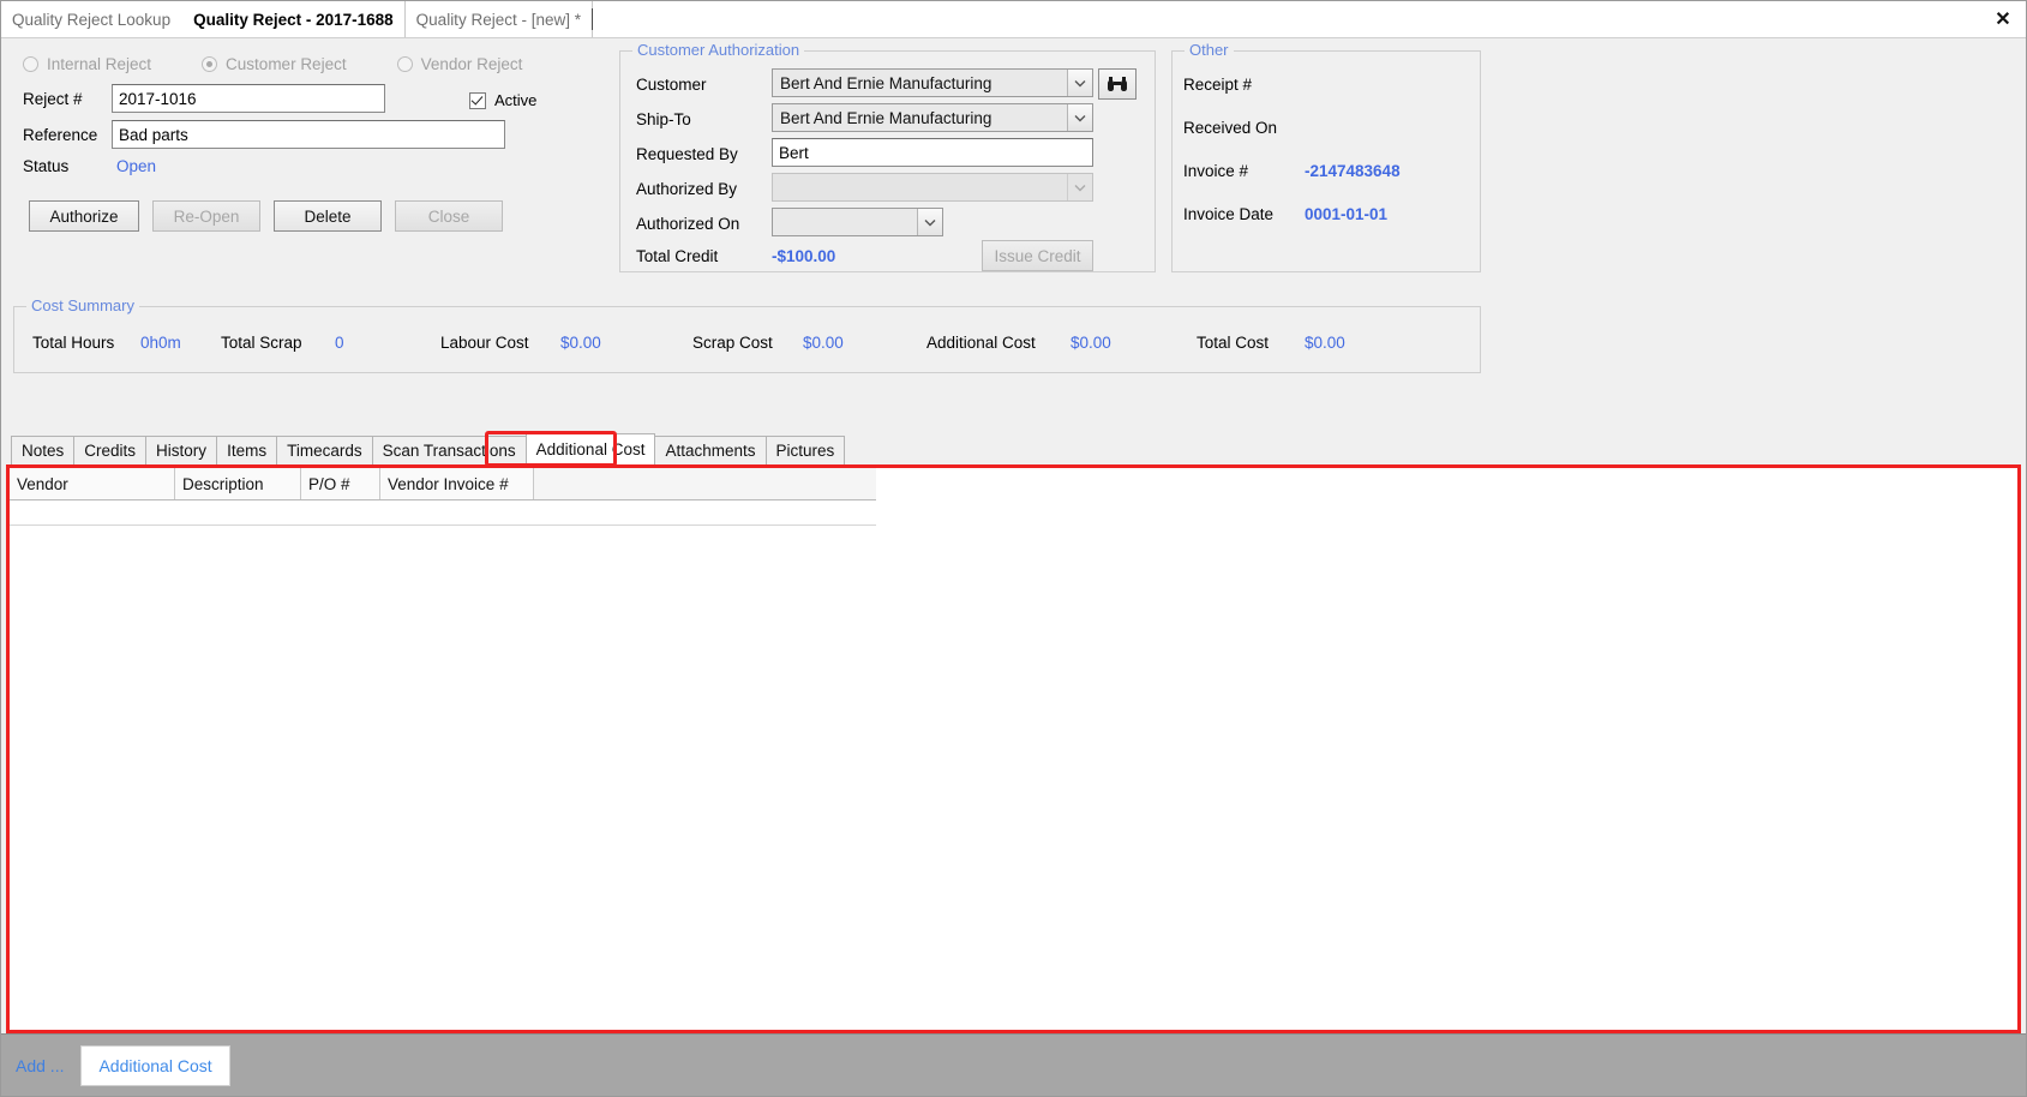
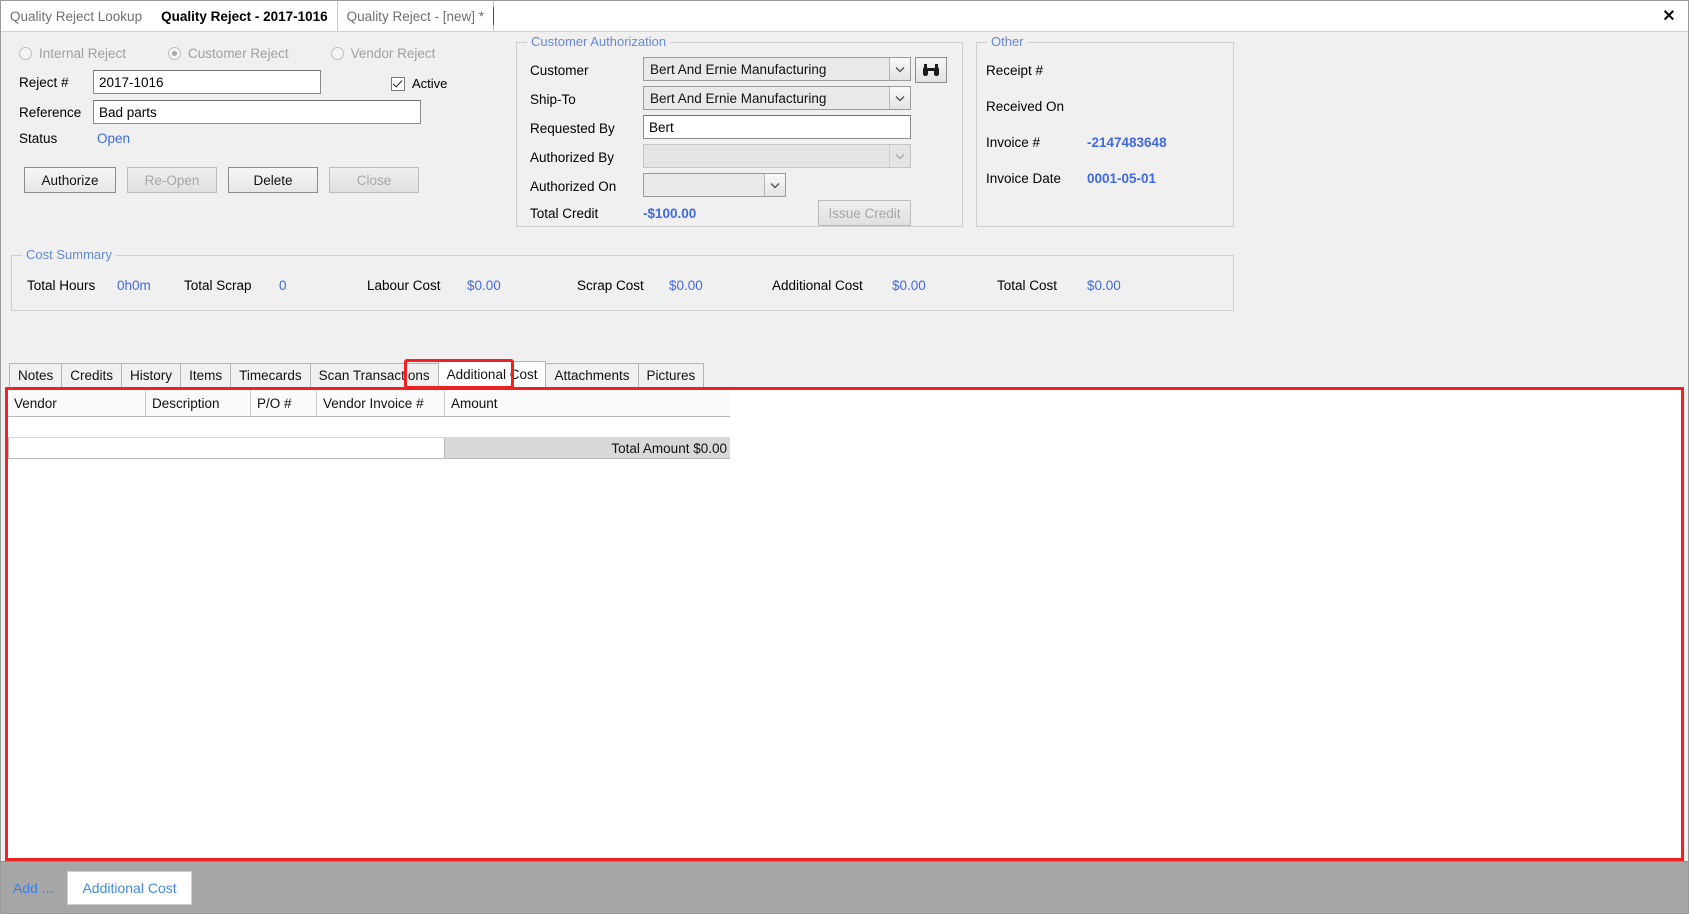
  Quality Reject Lookup
- Quality Reject - 2017-1688
+ Quality Reject - 2017-1016
  Quality Reject - [new] *
  ✕
  Internal Reject
  Customer Reject
  Vendor Reject
  Reject #
  2017-1016
  Active
  Reference
  Bad parts
  Status
  Open
  Authorize
  Re-Open
  Delete
  Close
  Customer Authorization
  Customer
  Bert And Ernie Manufacturing
  Ship-To
  Bert And Ernie Manufacturing
  Requested By
  Bert
  Authorized By
  Authorized On
  Total Credit
  -$100.00
  Issue Credit
  Other
  Receipt #
  Received On
  Invoice #
  -2147483648
  Invoice Date
- 0001-01-01
+ 0001-05-01
  Cost Summary
  Total Hours
  0h0m
  Total Scrap
  0
  Labour Cost
  $0.00
  Scrap Cost
  $0.00
  Additional Cost
  $0.00
  Total Cost
  $0.00
  Notes
  Credits
  History
  Items
  Timecards
  Scan Transactions
  Additional Cost
  Attachments
  Pictures
  Vendor
  Description
  P/O #
  Vendor Invoice #
+ Amount
+ Total Amount $0.00
  Add ...
  Additional Cost
